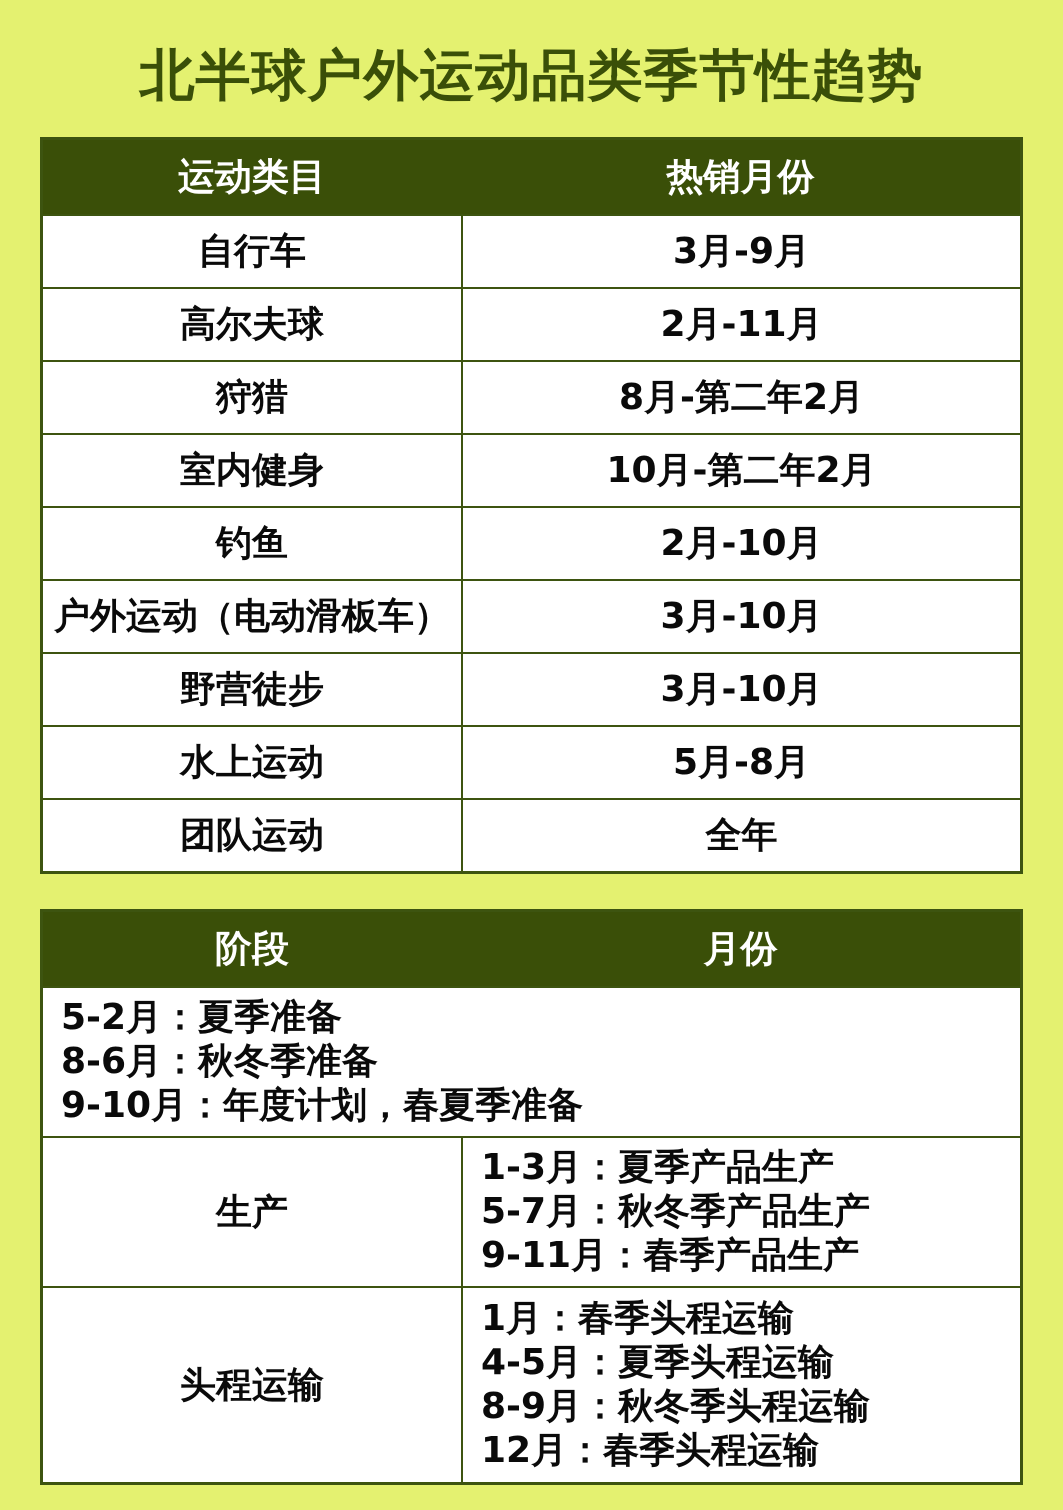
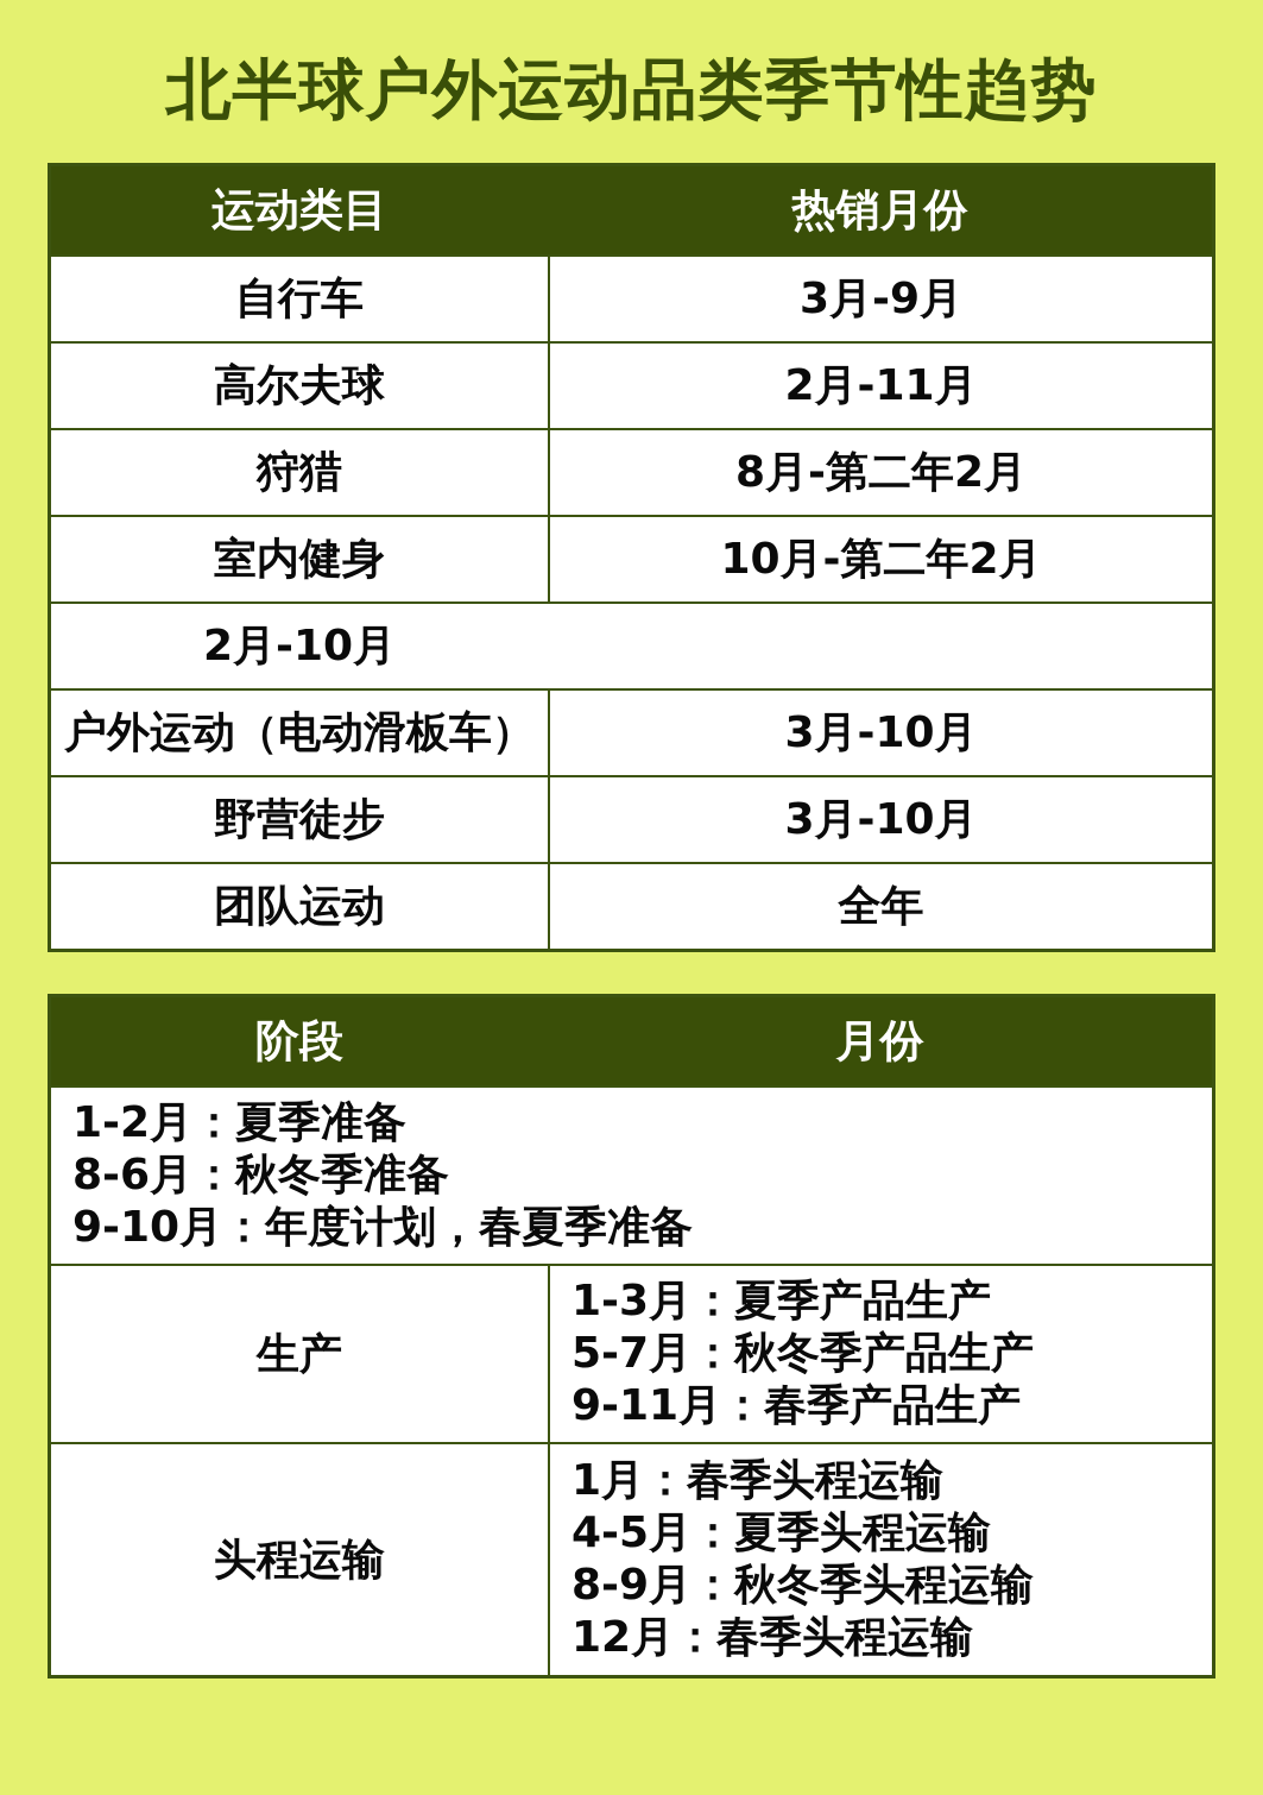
  北半球户外运动品类季节性趋势
  运动类目
  热销月份
  自行车
  3月-9月
  高尔夫球
  2月-11月
  狩猎
  8月-第二年2月
  室内健身
  10月-第二年2月
- 钓鱼
  2月-10月
  户外运动（电动滑板车）
  3月-10月
  野营徒步
  3月-10月
- 水上运动
- 5月-8月
  团队运动
  全年
  阶段
  月份
- 5-2月：夏季准备
+ 1-2月：夏季准备
  8-6月：秋冬季准备
  9-10月：年度计划，春夏季准备
  生产
  1-3月：夏季产品生产
  5-7月：秋冬季产品生产
  9-11月：春季产品生产
  头程运输
  1月：春季头程运输
  4-5月：夏季头程运输
  8-9月：秋冬季头程运输
  12月：春季头程运输
